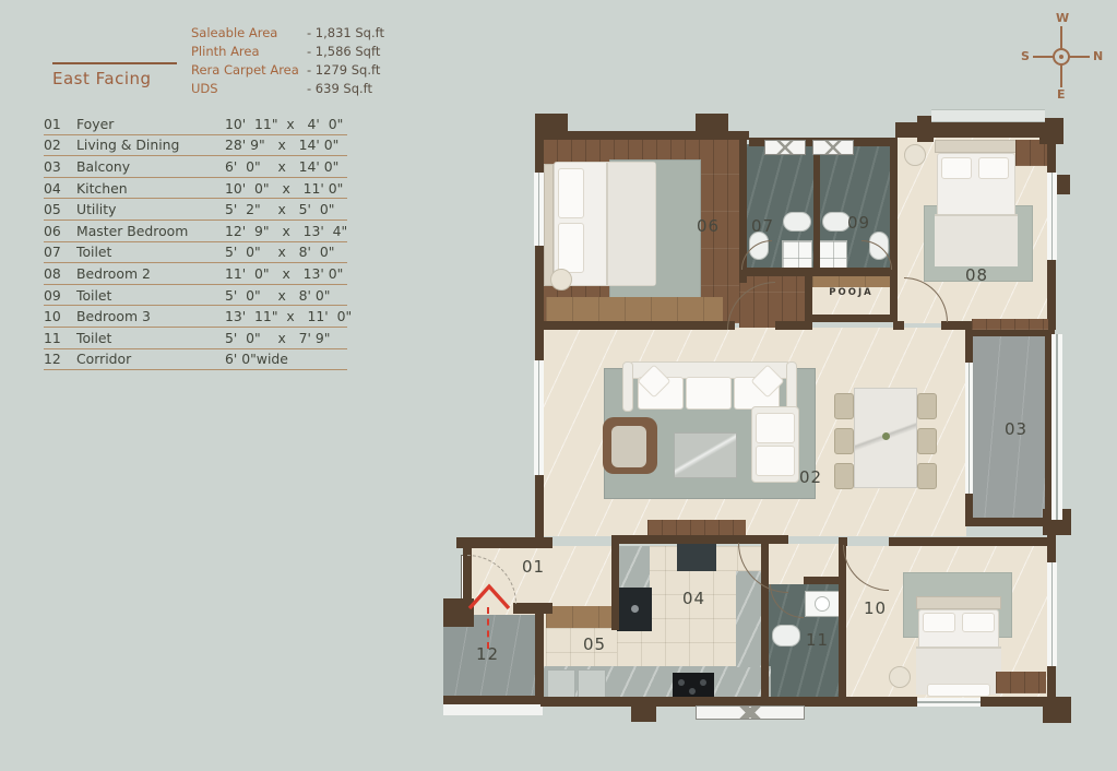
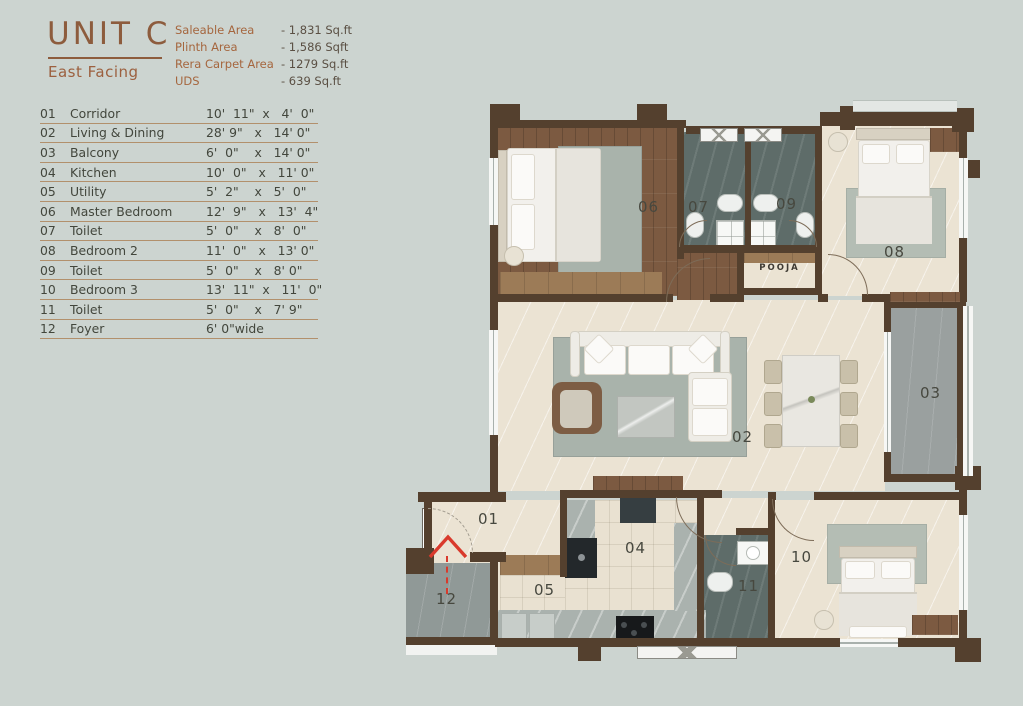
+ UNIT C
  East Facing
  Saleable Area
  - 1,831 Sq.ft
  Plinth Area
  - 1,586 Sqft
  Rera Carpet Area
  - 1279 Sq.ft
  UDS
  - 639 Sq.ft
- W
- N
- S
- E
  01
- Foyer
+ Corridor
  10' 11" x 4' 0"
  02
  Living & Dining
  28' 9" x 14' 0"
  03
  Balcony
  6' 0" x 14' 0"
  04
  Kitchen
  10' 0" x 11' 0"
  05
  Utility
  5' 2" x 5' 0"
  06
  Master Bedroom
  12' 9" x 13' 4"
  07
  Toilet
  5' 0" x 8' 0"
  08
  Bedroom 2
  11' 0" x 13' 0"
  09
  Toilet
  5' 0" x 8' 0"
  10
  Bedroom 3
  13' 11" x 11' 0
  11
  Toilet
  5' 0" x 7' 9"
  12
- Corridor
+ Foyer
  6' 0"wide
  01
  02
  03
  04
  05
  06
  07
  08
  09
  10
  11
  12
  POOJA
